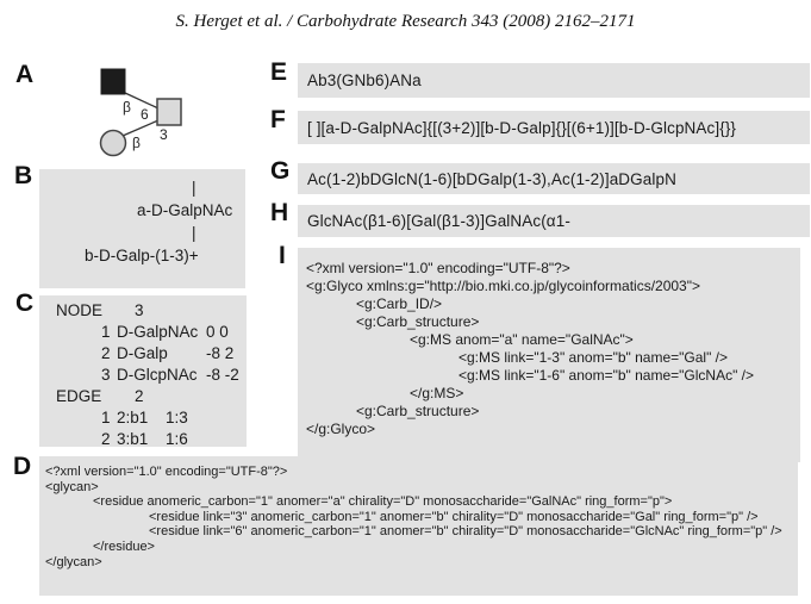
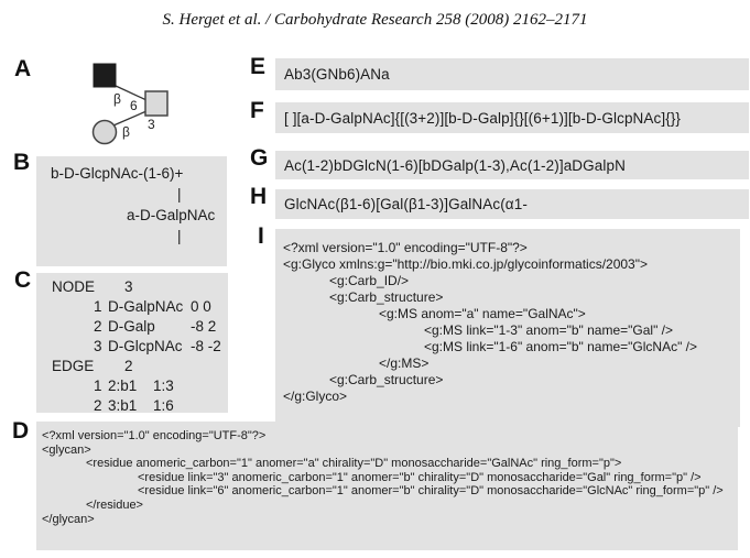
- S. Herget et al. / Carbohydrate Research 343 (2008) 2162–2171
+ S. Herget et al. / Carbohydrate Research 258 (2008) 2162–2171
  A
  β
  6
  3
  β
  B
+ b-D-GlcpNAc-(1-6)+
  |
  a-D-GalpNAc
  |
- b-D-Galp-(1-3)+
  C
  NODE 3
  1
  D-GalpNAc
  0 0
  2
  D-Galp
  -8 2
  3
  D-GlcpNAc
  -8 -2
  EDGE 2
  1
  2:b1
  1:3
  2
  3:b1
  1:6
  D
  <?xml version="1.0" encoding="UTF-8"?>
  <glycan>
  <residue anomeric_carbon="1" anomer="a" chirality="D" monosaccharide="GalNAc" ring_form="p">
  <residue link="3" anomeric_carbon="1" anomer="b" chirality="D" monosaccharide="Gal" ring_form="p" />
  <residue link="6" anomeric_carbon="1" anomer="b" chirality="D" monosaccharide="GlcNAc" ring_form="p" />
  </residue>
  </glycan>
  E
  Ab3(GNb6)ANa
  F
  [ ][a-D-GalpNAc]{[(3+2)][b-D-Galp]{}[(6+1)][b-D-GlcpNAc]{}}
  G
  Ac(1-2)bDGlcN(1-6)[bDGalp(1-3),Ac(1-2)]aDGalpN
  H
  GlcNAc(β1-6)[Gal(β1-3)]GalNAc(α1-
  I
  <?xml version="1.0" encoding="UTF-8"?>
  <g:Glyco xmlns:g="http://bio.mki.co.jp/glycoinformatics/2003">
  <g:Carb_ID/>
  <g:Carb_structure>
  <g:MS anom="a" name="GalNAc">
  <g:MS link="1-3" anom="b" name="Gal" />
  <g:MS link="1-6" anom="b" name="GlcNAc" />
  </g:MS>
  <g:Carb_structure>
  </g:Glyco>
